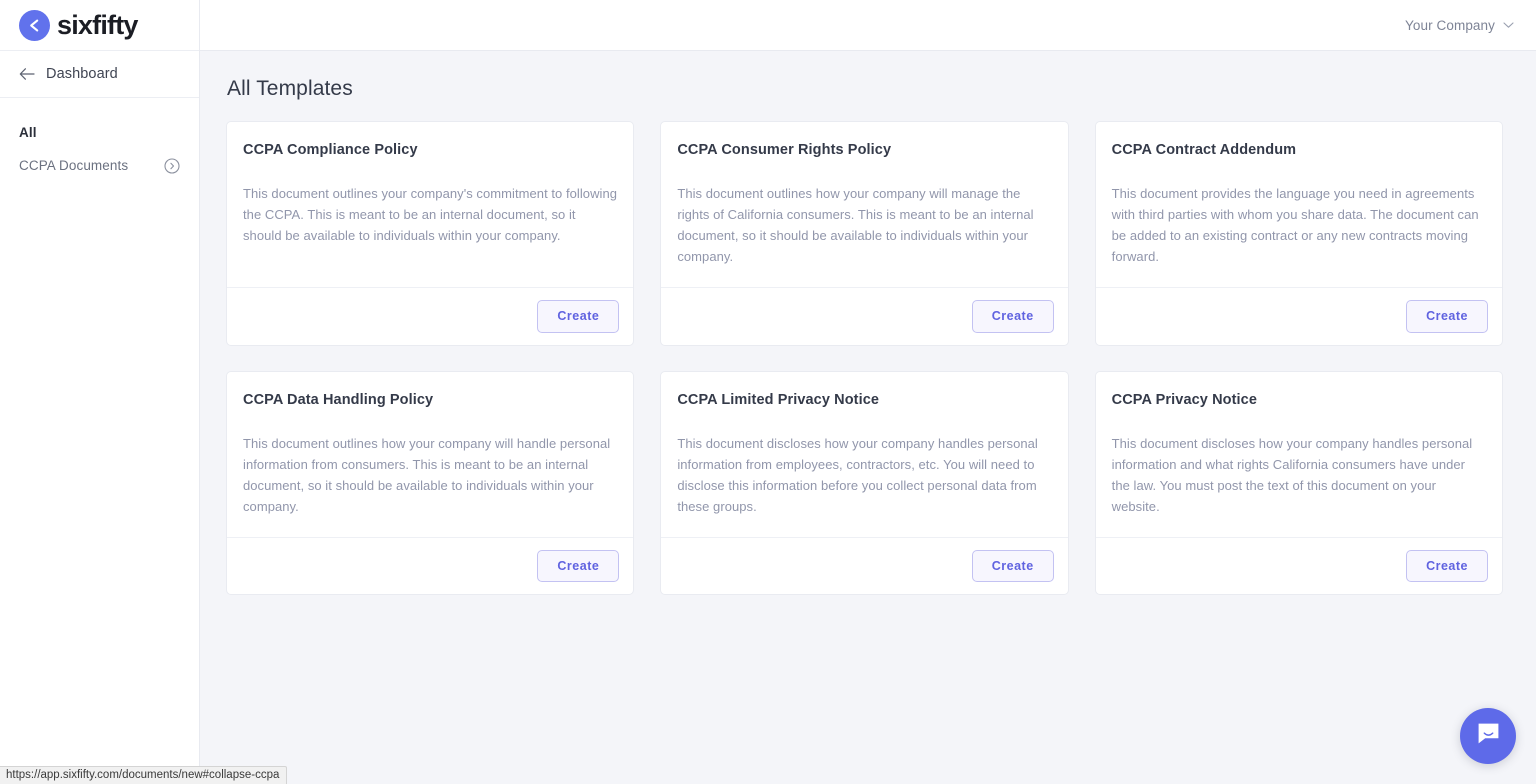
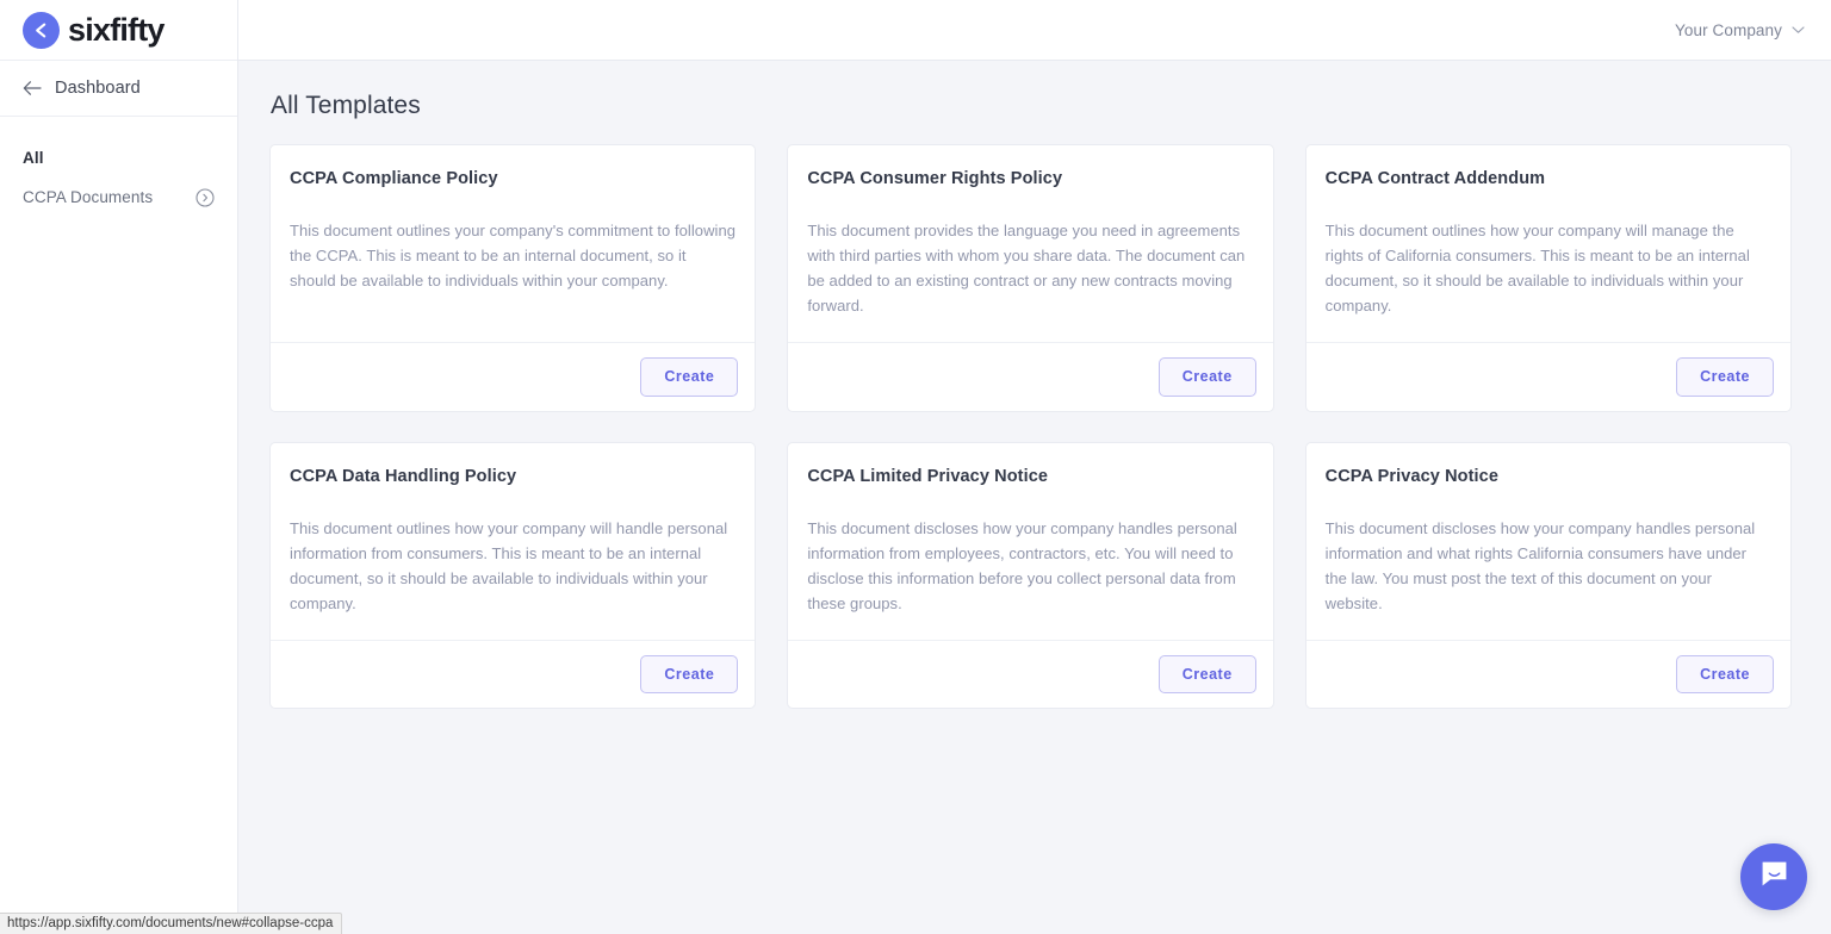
  sixfifty
  Dashboard
  All
  CCPA Documents
  Your Company
  All Templates
  CCPA Compliance Policy
  This document outlines your company's commitment to following the CCPA. This is meant to be an internal document, so it should be available to individuals within your company.
  Create
  CCPA Consumer Rights Policy
- This document outlines how your company will manage the rights of California consumers. This is meant to be an internal document, so it should be available to individuals within your company.
+ This document provides the language you need in agreements with third parties with whom you share data. The document can be added to an existing contract or any new contracts moving forward.
  Create
  CCPA Contract Addendum
- This document provides the language you need in agreements with third parties with whom you share data. The document can be added to an existing contract or any new contracts moving forward.
+ This document outlines how your company will manage the rights of California consumers. This is meant to be an internal document, so it should be available to individuals within your company.
  Create
  CCPA Data Handling Policy
  This document outlines how your company will handle personal information from consumers. This is meant to be an internal document, so it should be available to individuals within your company.
  Create
  CCPA Limited Privacy Notice
  This document discloses how your company handles personal information from employees, contractors, etc. You will need to disclose this information before you collect personal data from these groups.
  Create
  CCPA Privacy Notice
  This document discloses how your company handles personal information and what rights California consumers have under the law. You must post the text of this document on your website.
  Create
  https://app.sixfifty.com/documents/new#collapse-ccpa
